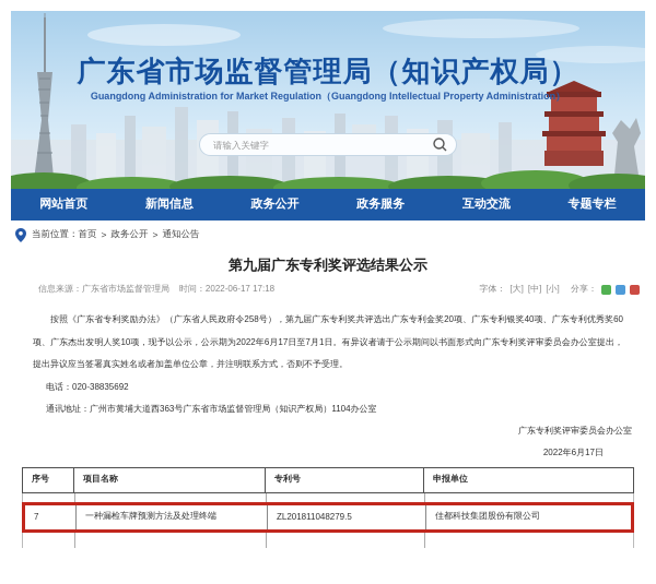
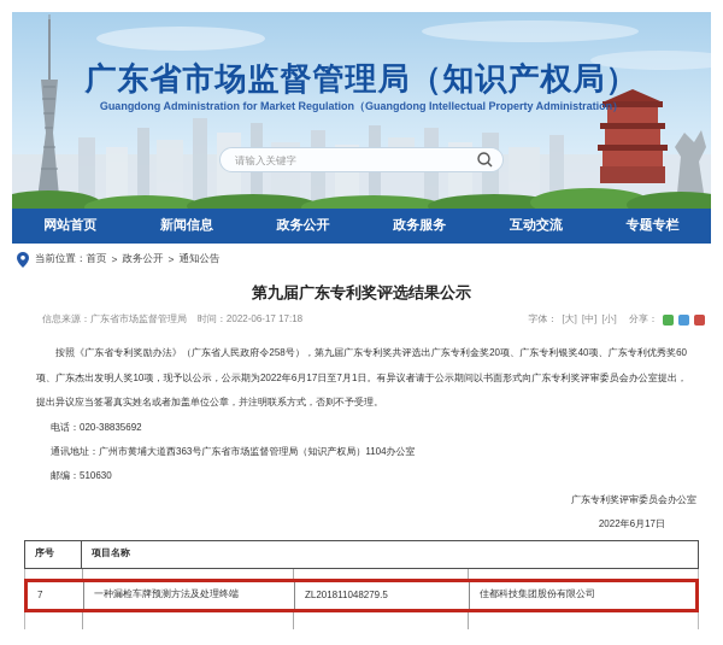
  广东省市场监督管理局（知识产权局）
  Guangdong Administration for Market Regulation（Guangdong Intellectual Property Administration）
  请输入关键字
  网站首页
  新闻信息
  政务公开
  政务服务
  互动交流
  专题专栏
  当前位置：
  首页
  >
  政务公开
  >
  通知公告
  第九届广东专利奖评选结果公示
  信息来源：广东省市场监督管理局 时间：2022-06-17 17:18
  字体：
  [大]
  [中]
  [小]
  分享：
  按照《广东省专利奖励办法》（广东省人民政府令258号），第九届广东专利奖共评选出广东专利金奖20项、广东专利银奖40项、广东专利优秀奖60项、广东杰出发明人奖10项，现予以公示，公示期为2022年6月17日至7月1日。有异议者请于公示期间以书面形式向广东专利奖评审委员会办公室提出，提出异议应当签署真实姓名或者加盖单位公章，并注明联系方式，否则不予受理。
  电话：020-38835692
  通讯地址：广州市黄埔大道西363号广东省市场监督管理局（知识产权局）1104办公室
+ 邮编：510630
  广东专利奖评审委员会办公室
  2022年6月17日
  序号
  项目名称
- 专利号
- 申报单位
  7
  一种漏检车牌预测方法及处理终端
  ZL201811048279.5
  佳都科技集团股份有限公司
